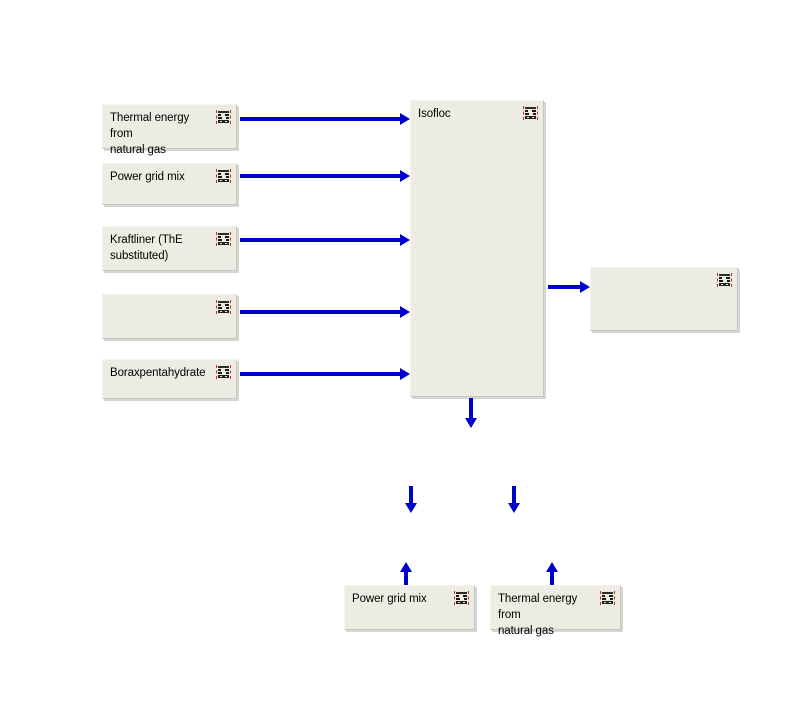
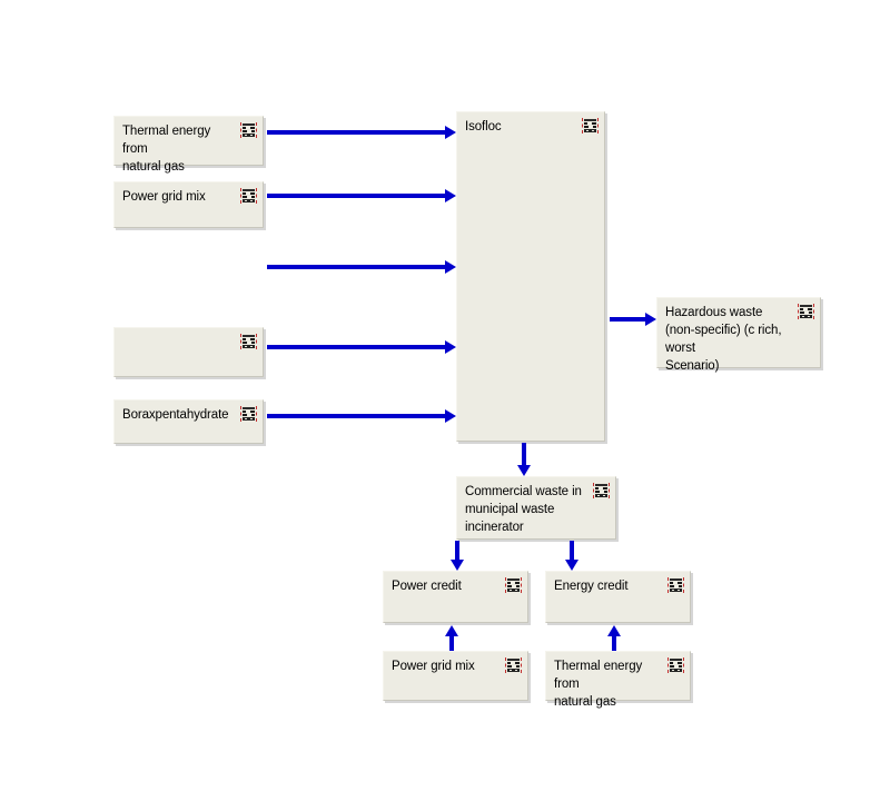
  Thermal energy from
  natural gas
  Power grid mix
- Kraftliner (ThE
- substituted)
  Boraxpentahydrate
  Isofloc
+ Hazardous waste
+ (non-specific) (c rich, worst
+ Scenario)
+ Commercial waste in
+ municipal waste incinerator
+ Power credit
+ Energy credit
  Power grid mix
  Thermal energy from
  natural gas
